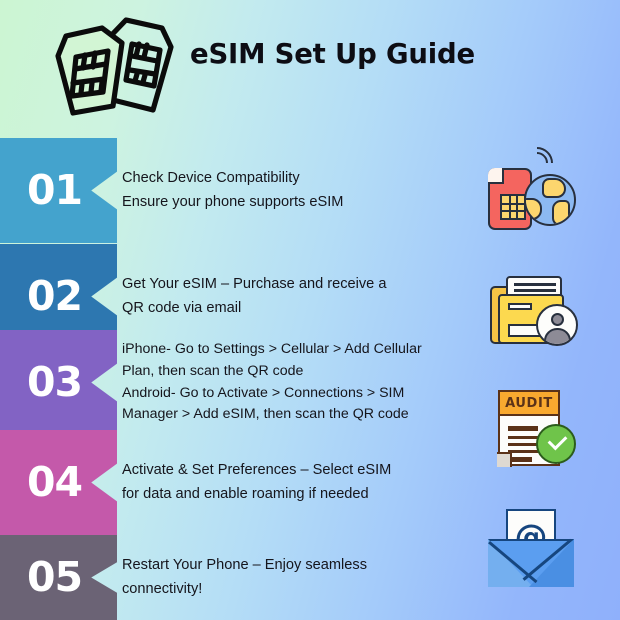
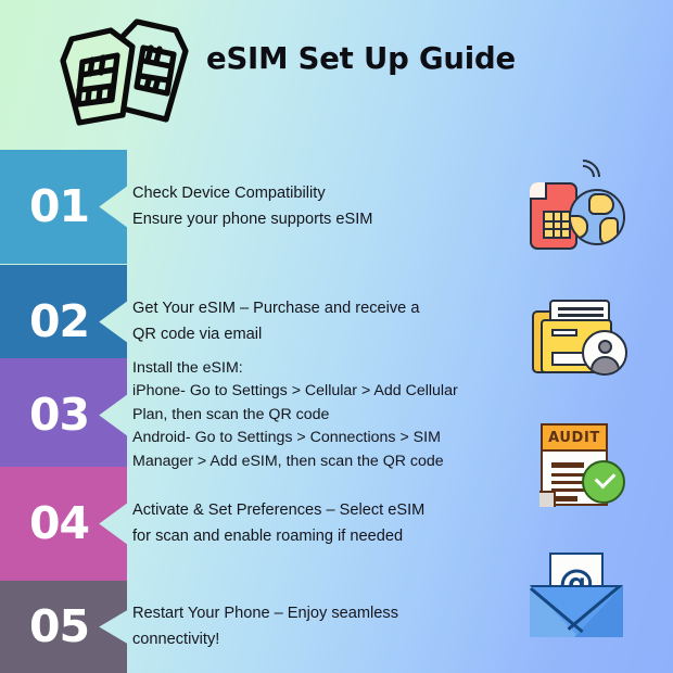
  eSIM Set Up Guide
  01
  Check Device Compatibility
  Ensure your phone supports eSIM
  02
  Get Your eSIM – Purchase and receive a
  QR code via email
  03
+ Install the eSIM:
  iPhone- Go to Settings > Cellular > Add Cellular
  Plan, then scan the QR code
- Android- Go to Activate > Connections > SIM
+ Android- Go to Settings > Connections > SIM
  Manager > Add eSIM, then scan the QR code
  04
  Activate & Set Preferences – Select eSIM
- for data and enable roaming if needed
+ for scan and enable roaming if needed
  05
  Restart Your Phone – Enjoy seamless
  connectivity!
  AUDIT
  @
